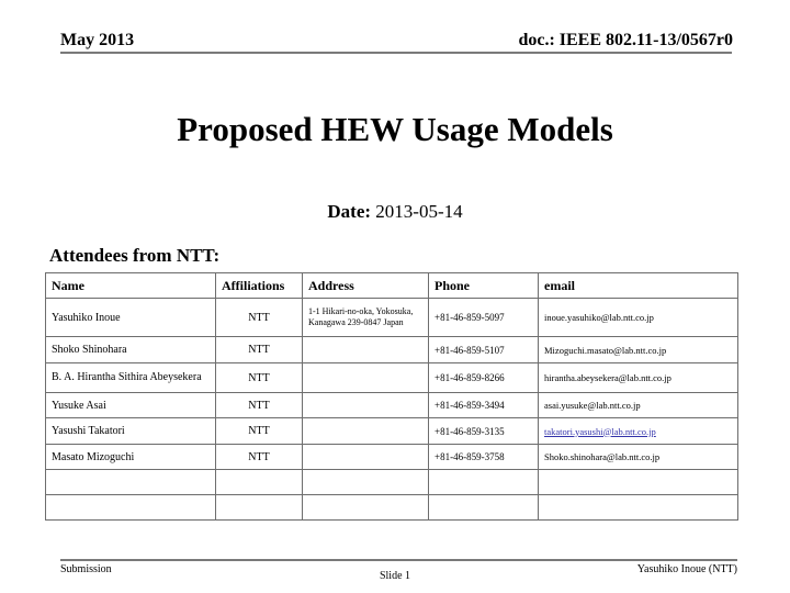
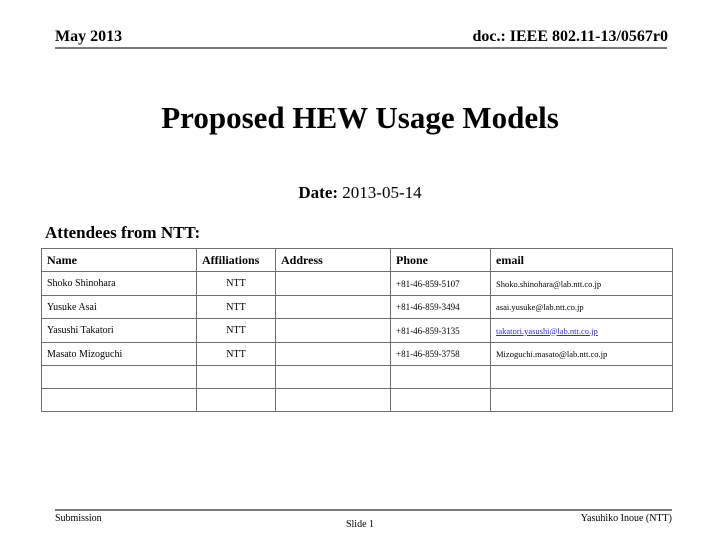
  May 2013
  doc.: IEEE 802.11-13/0567r0
  Proposed HEW Usage Models
  Date: 2013-05-14
  Attendees from NTT:
  Name	Affiliations	Address	Phone	email
- Yasuhiko Inoue	NTT	1-1 Hikari-no-oka, Yokosuka, Kanagawa 239-0847 Japan	+81-46-859-5097	inoue.yasuhiko@lab.ntt.co.jp
- Shoko Shinohara	NTT		+81-46-859-5107	Mizoguchi.masato@lab.ntt.co.jp
+ Shoko Shinohara	NTT		+81-46-859-5107	Shoko.shinohara@lab.ntt.co.jp
- B. A. Hirantha Sithira Abeysekera	NTT		+81-46-859-8266	hirantha.abeysekera@lab.ntt.co.jp
  Yusuke Asai	NTT		+81-46-859-3494	asai.yusuke@lab.ntt.co.jp
  Yasushi Takatori	NTT		+81-46-859-3135	takatori.yasushi@lab.ntt.co.jp
- Masato Mizoguchi	NTT		+81-46-859-3758	Shoko.shinohara@lab.ntt.co.jp
+ Masato Mizoguchi	NTT		+81-46-859-3758	Mizoguchi.masato@lab.ntt.co.jp
  Submission
  Slide 1
  Yasuhiko Inoue (NTT)
